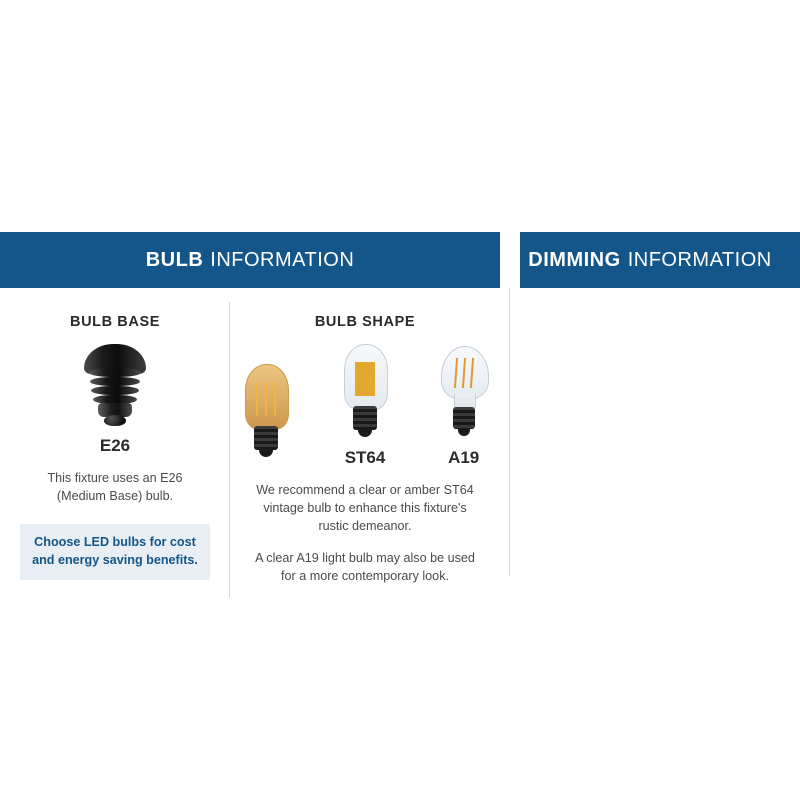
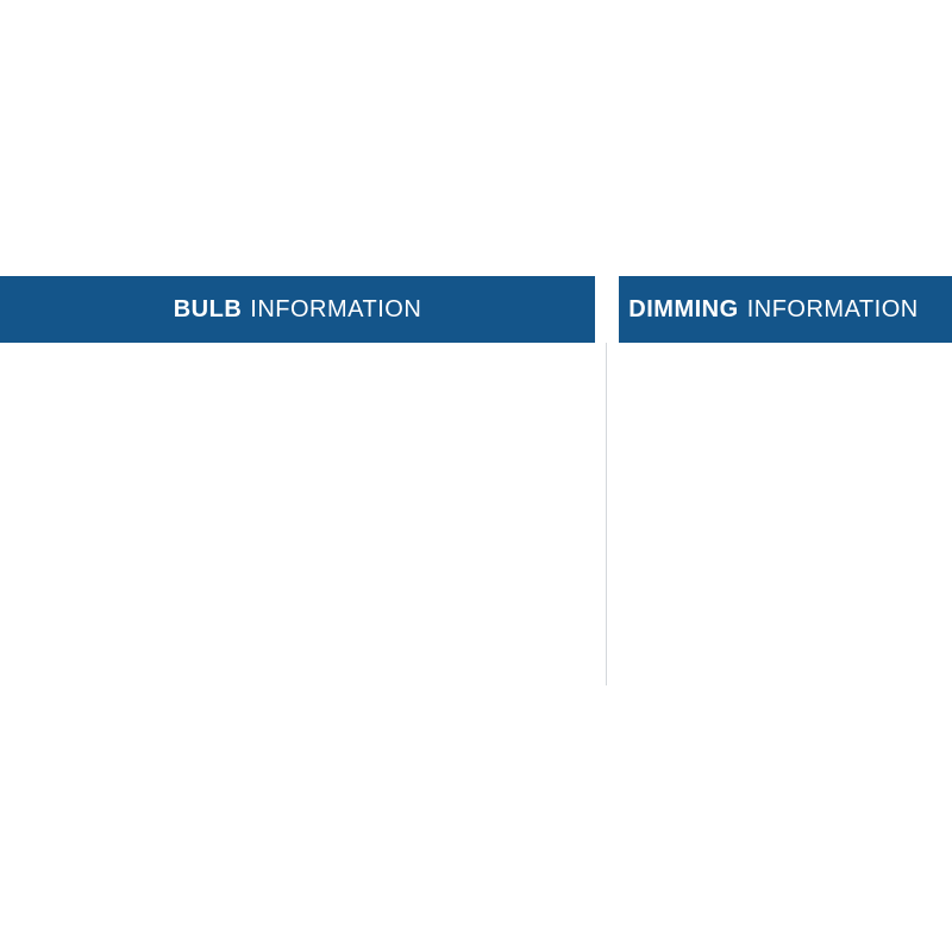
  BULB
  INFORMATION
- BULB BASE
- E26
- This fixture uses an E26 (Medium Base) bulb.
- Choose LED bulbs for cost and energy saving benefits.
- BULB SHAPE
- ST64
- A19
- We recommend a clear or amber ST64 vintage bulb to enhance this fixture's rustic demeanor.
- A clear A19 light bulb may also be used for a more contemporary look.
  DIMMING
  INFORMATION
